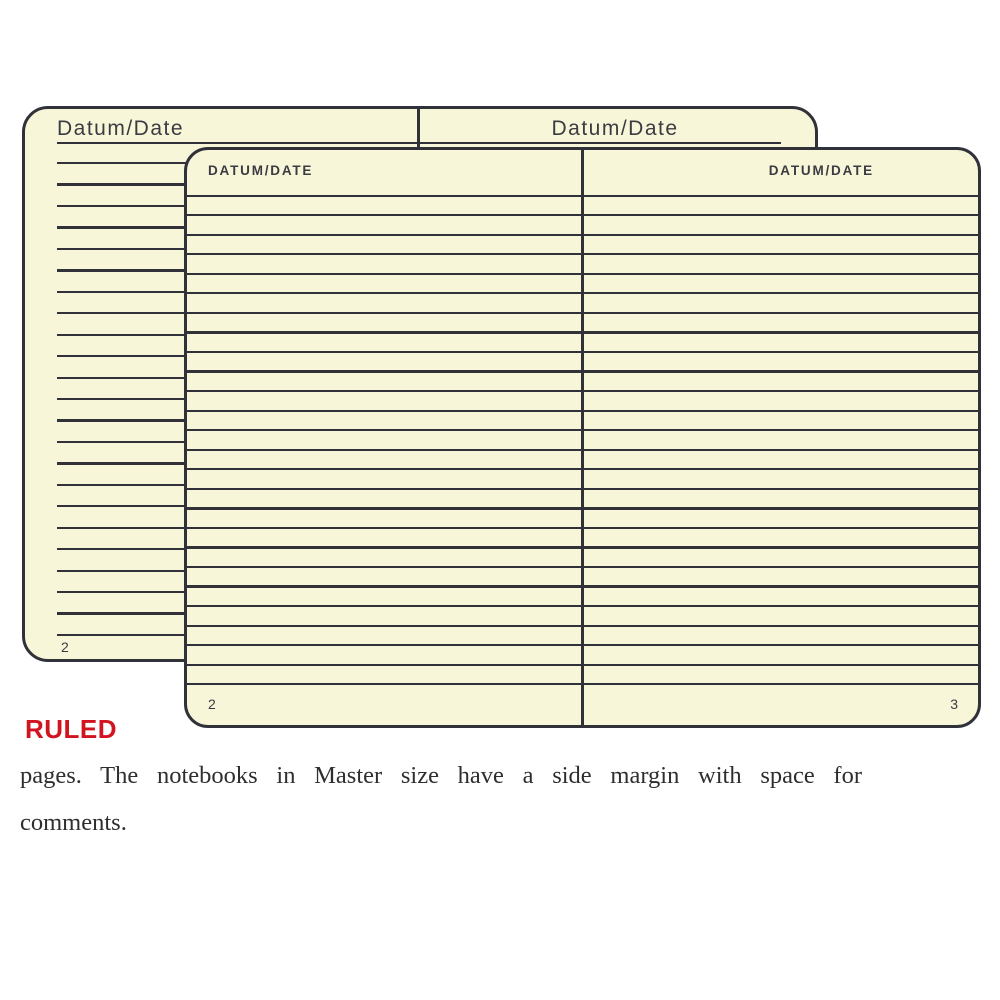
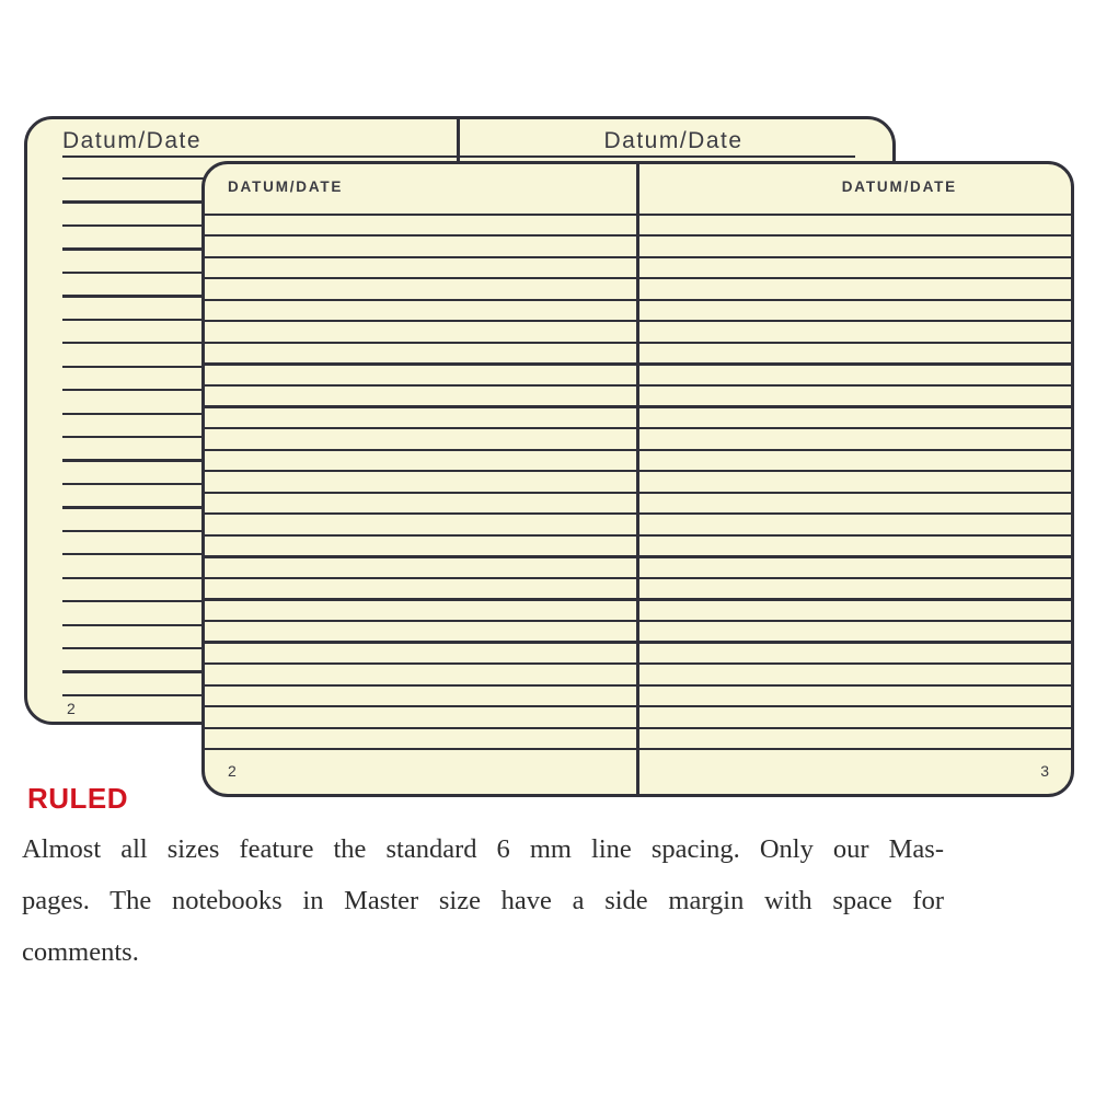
  Datum/Date
  Datum/Date
  2
  DATUM/DATE
  DATUM/DATE
  2
  3
  RULED
+ Almost all sizes feature the standard 6 mm line spacing. Only our Mas-
  pages. The notebooks in Master size have a side margin with space for
  comments.
